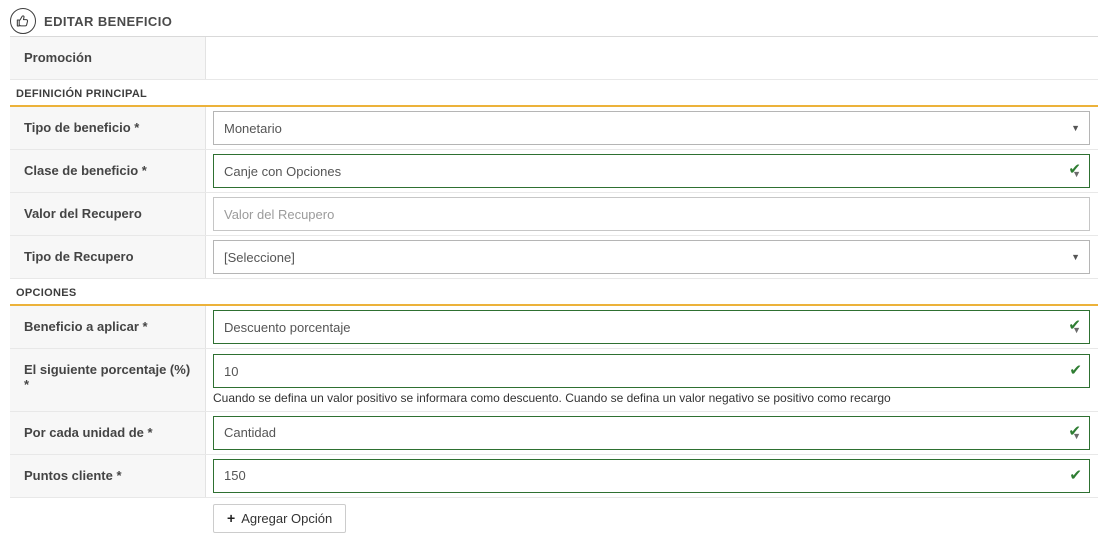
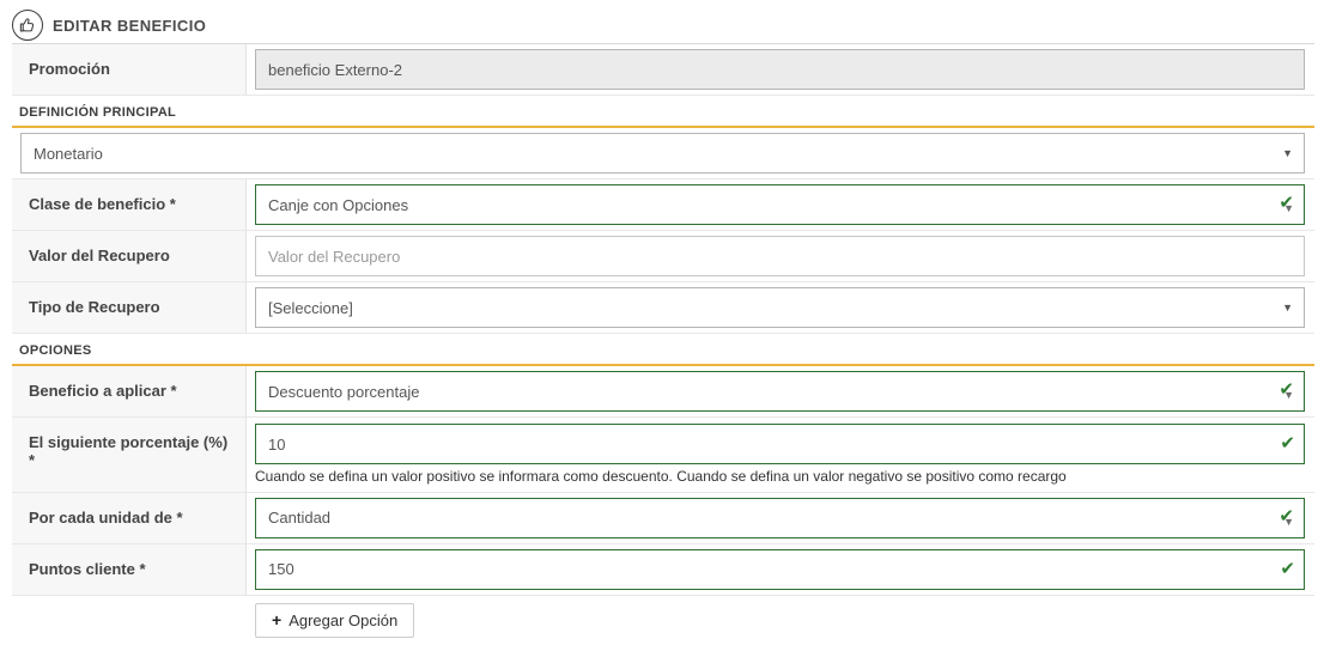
  EDITAR BENEFICIO
  Promoción
+ beneficio Externo-2
  DEFINICIÓN PRINCIPAL
- Tipo de beneficio *
  Monetario
  ▼
  Clase de beneficio *
  Canje con Opciones
  ▼
  ✔
  Valor del Recupero
  Valor del Recupero
  Tipo de Recupero
  [Seleccione]
  ▼
  OPCIONES
  Beneficio a aplicar *
  Descuento porcentaje
  ▼
  ✔
  El siguiente porcentaje (%) *
  10
  ✔
  Cuando se defina un valor positivo se informara como descuento. Cuando se defina un valor negativo se positivo como recargo
  Por cada unidad de *
  Cantidad
  ▼
  ✔
  Puntos cliente *
  150
  ✔
  +
  Agregar Opción
